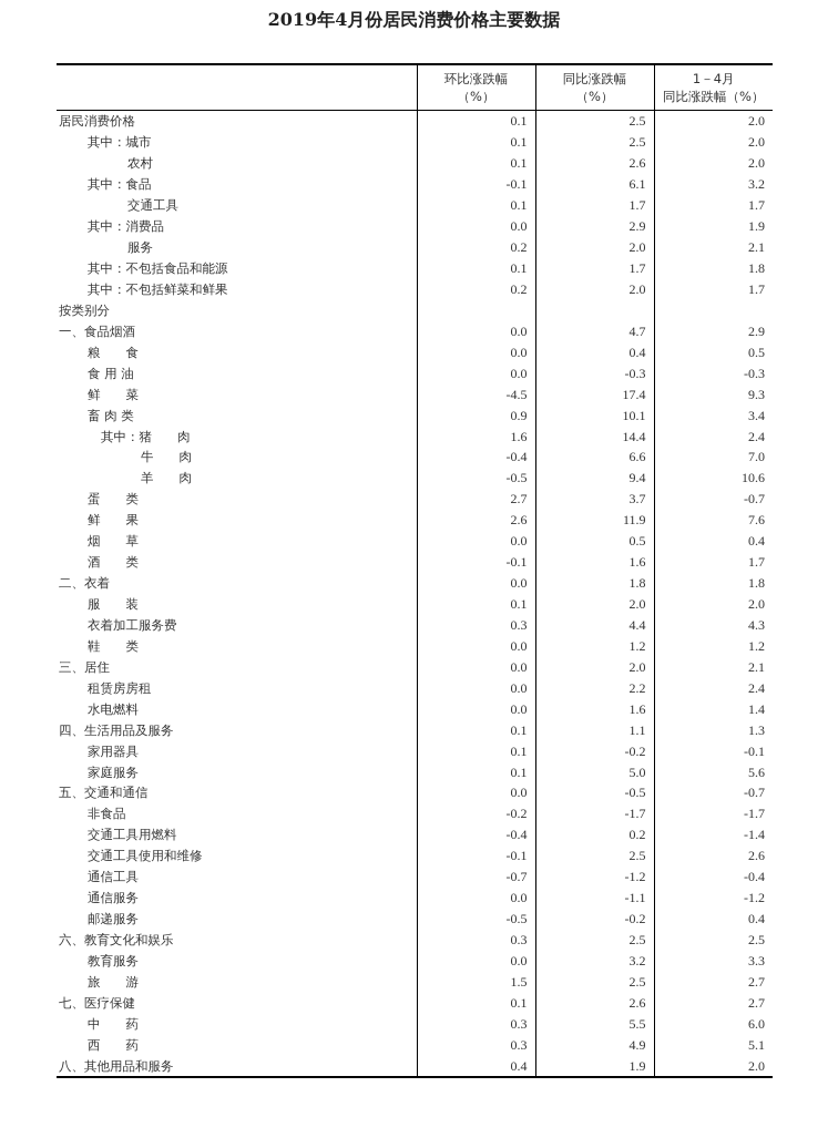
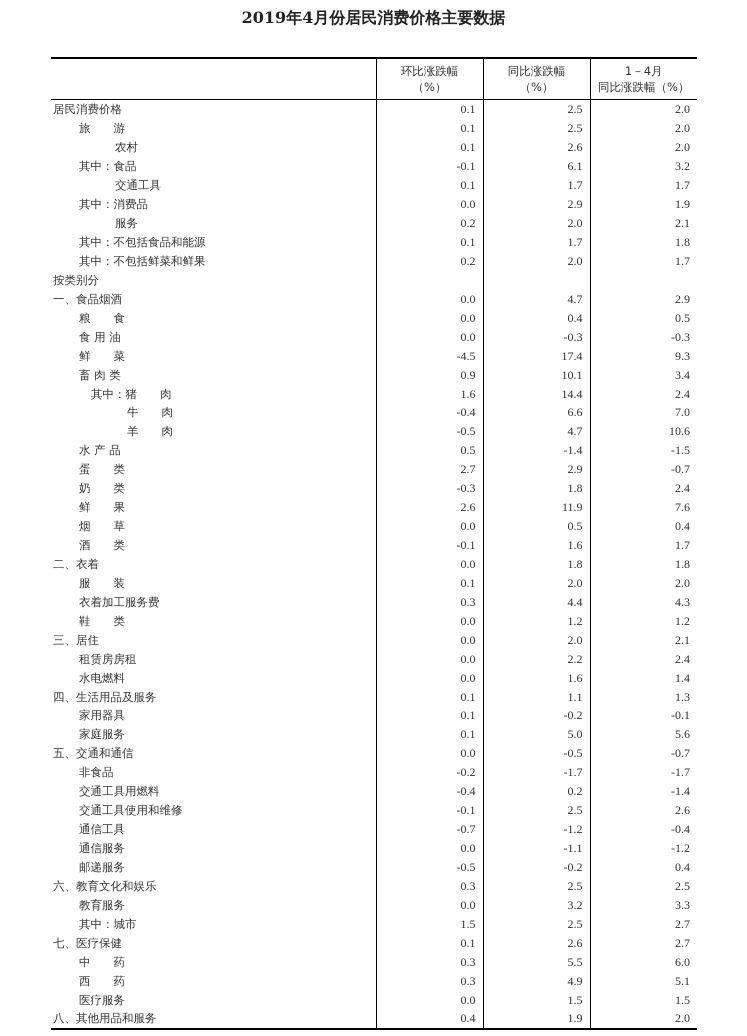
  2019年4月份居民消费价格主要数据
  	环比涨跌幅 （%）	同比涨跌幅 （%）	1－4月 同比涨跌幅（%）
  居民消费价格	0.1	2.5	2.0
- 其中：城市	0.1	2.5	2.0
+ 旅 游	0.1	2.5	2.0
  农村	0.1	2.6	2.0
  其中：食品	-0.1	6.1	3.2
  交通工具	0.1	1.7	1.7
  其中：消费品	0.0	2.9	1.9
  服务	0.2	2.0	2.1
  其中：不包括食品和能源	0.1	1.7	1.8
  其中：不包括鲜菜和鲜果	0.2	2.0	1.7
  按类别分
  一、食品烟酒	0.0	4.7	2.9
  粮 食	0.0	0.4	0.5
  食 用 油	0.0	-0.3	-0.3
  鲜 菜	-4.5	17.4	9.3
  畜 肉 类	0.9	10.1	3.4
  其中：猪 肉	1.6	14.4	2.4
  牛 肉	-0.4	6.6	7.0
- 羊 肉	-0.5	9.4	10.6
+ 羊 肉	-0.5	4.7	10.6
+ 水 产 品	0.5	-1.4	-1.5
- 蛋 类	2.7	3.7	-0.7
+ 蛋 类	2.7	2.9	-0.7
+ 奶 类	-0.3	1.8	2.4
  鲜 果	2.6	11.9	7.6
  烟 草	0.0	0.5	0.4
  酒 类	-0.1	1.6	1.7
  二、衣着	0.0	1.8	1.8
  服 装	0.1	2.0	2.0
  衣着加工服务费	0.3	4.4	4.3
  鞋 类	0.0	1.2	1.2
  三、居住	0.0	2.0	2.1
  租赁房房租	0.0	2.2	2.4
  水电燃料	0.0	1.6	1.4
  四、生活用品及服务	0.1	1.1	1.3
  家用器具	0.1	-0.2	-0.1
  家庭服务	0.1	5.0	5.6
  五、交通和通信	0.0	-0.5	-0.7
  非食品	-0.2	-1.7	-1.7
  交通工具用燃料	-0.4	0.2	-1.4
  交通工具使用和维修	-0.1	2.5	2.6
  通信工具	-0.7	-1.2	-0.4
  通信服务	0.0	-1.1	-1.2
  邮递服务	-0.5	-0.2	0.4
  六、教育文化和娱乐	0.3	2.5	2.5
  教育服务	0.0	3.2	3.3
- 旅 游	1.5	2.5	2.7
+ 其中：城市	1.5	2.5	2.7
  七、医疗保健	0.1	2.6	2.7
  中 药	0.3	5.5	6.0
  西 药	0.3	4.9	5.1
+ 医疗服务	0.0	1.5	1.5
  八、其他用品和服务	0.4	1.9	2.0
